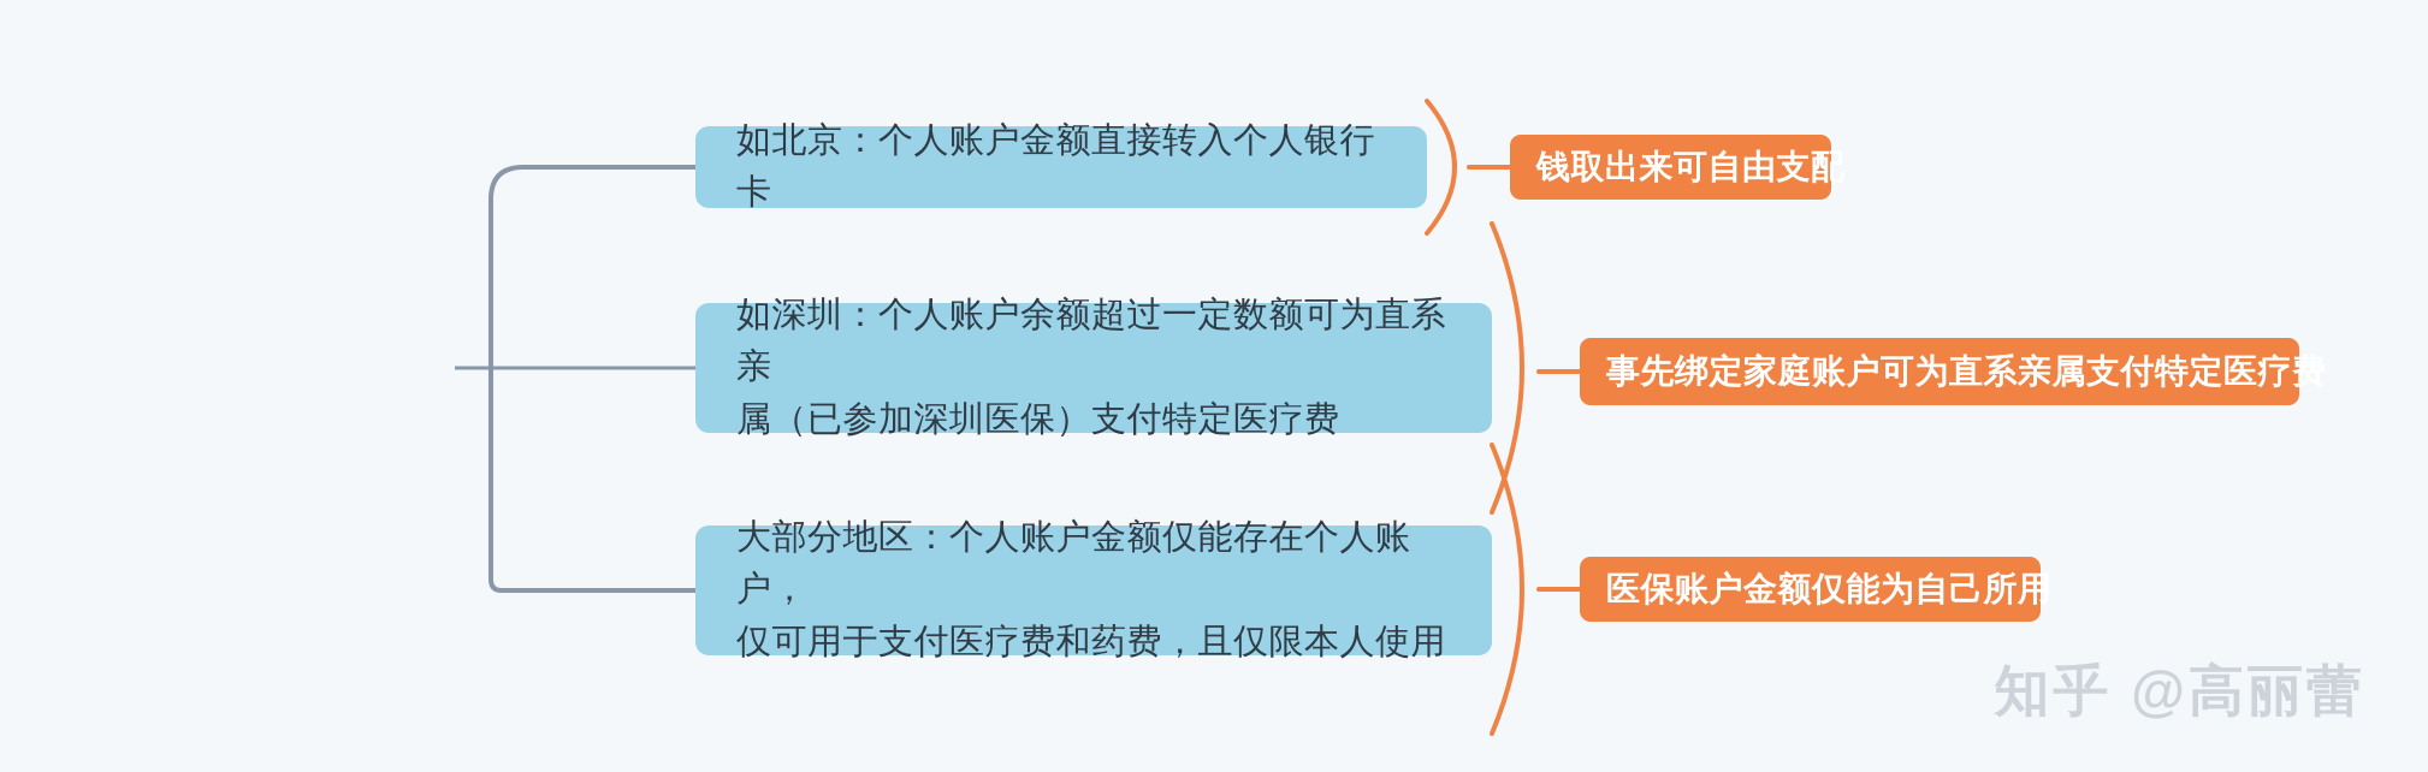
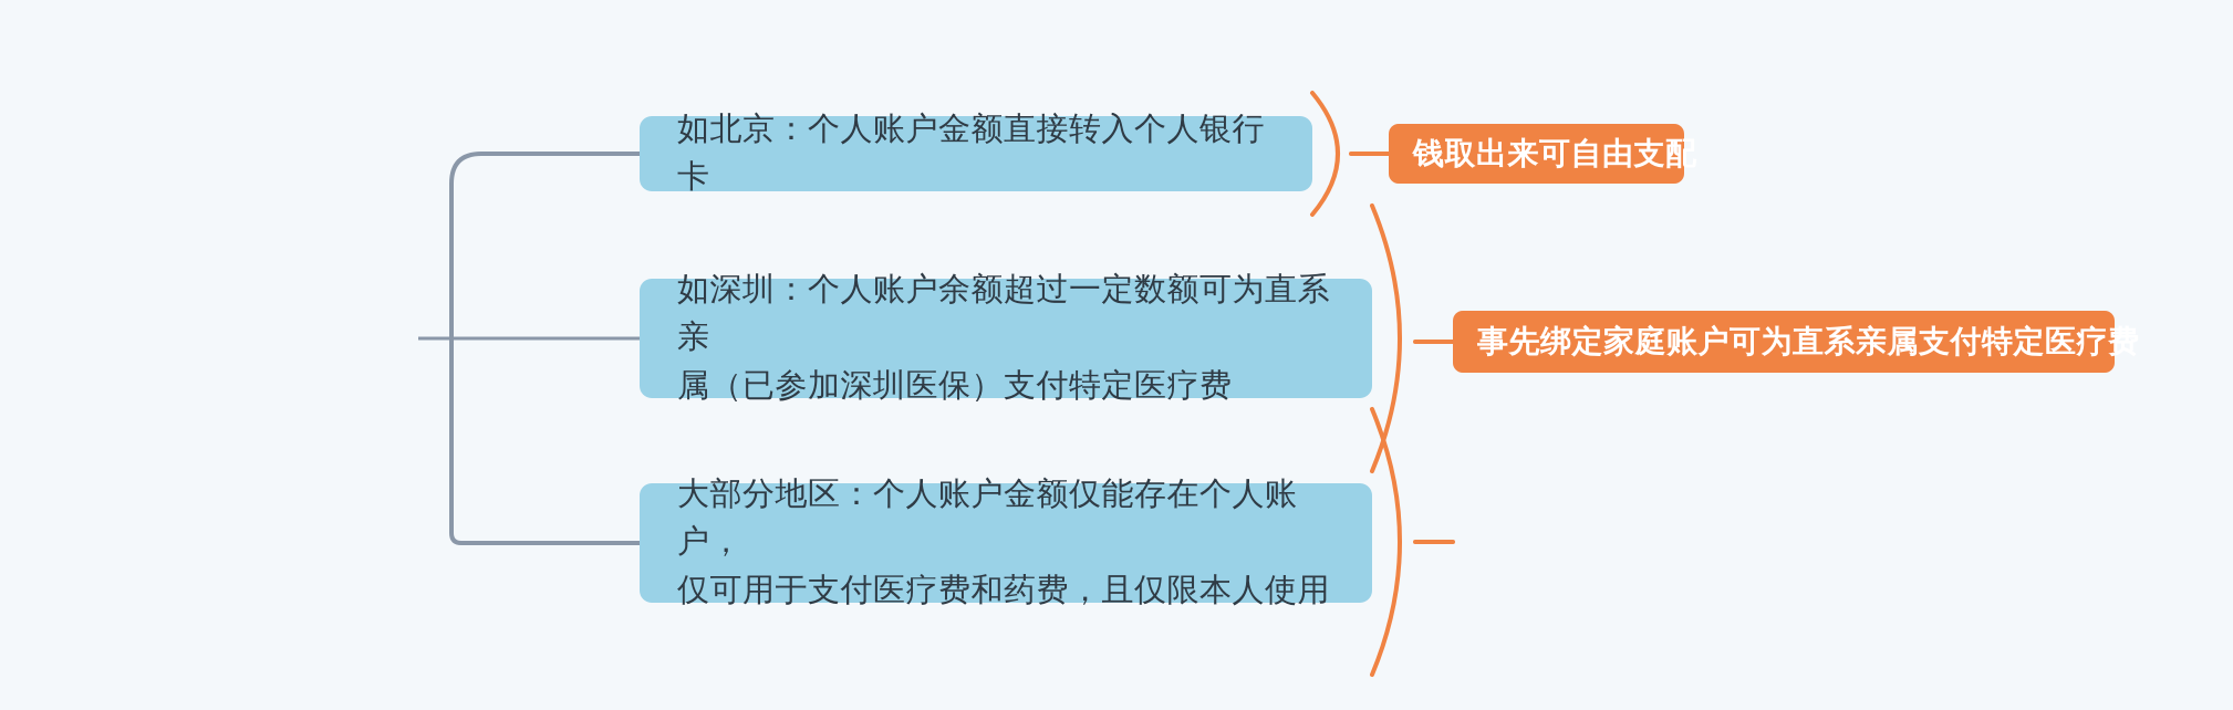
  如北京：个人账户金额直接转入个人银行卡
  如深圳：个人账户余额超过一定数额可为直系亲
  属（已参加深圳医保）支付特定医疗费
  大部分地区：个人账户金额仅能存在个人账户，
  仅可用于支付医疗费和药费，且仅限本人使用
  钱取出来可自由支配
  事先绑定家庭账户可为直系亲属支付特定医疗费
- 医保账户金额仅能为自己所用
- 知乎 @高丽蕾
